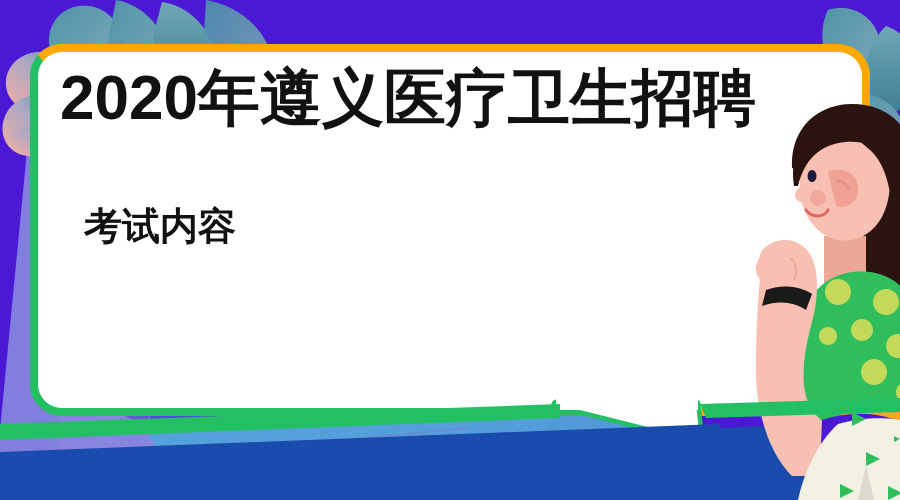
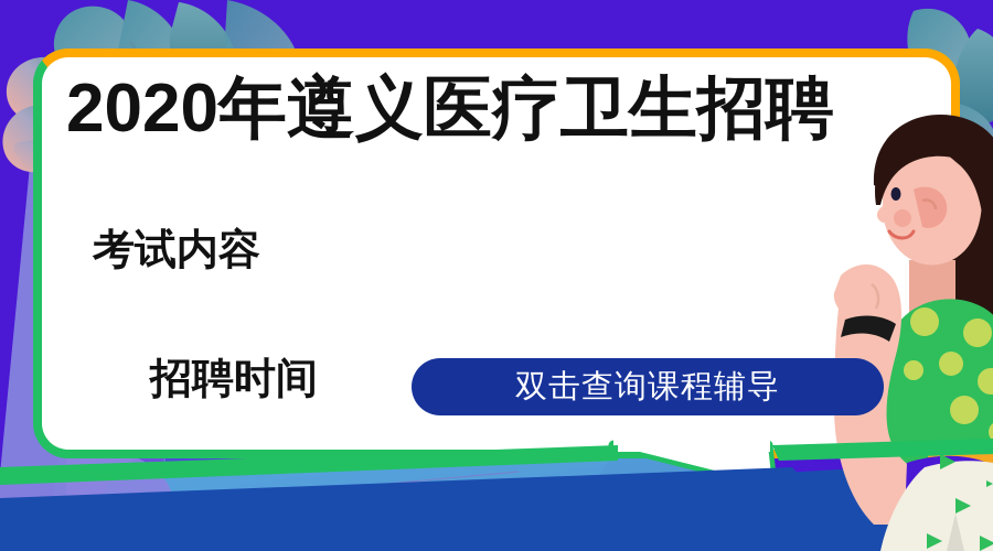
  2020年遵义医疗卫生招聘
  考试内容
+ 招聘时间
+ 双击查询课程辅导
